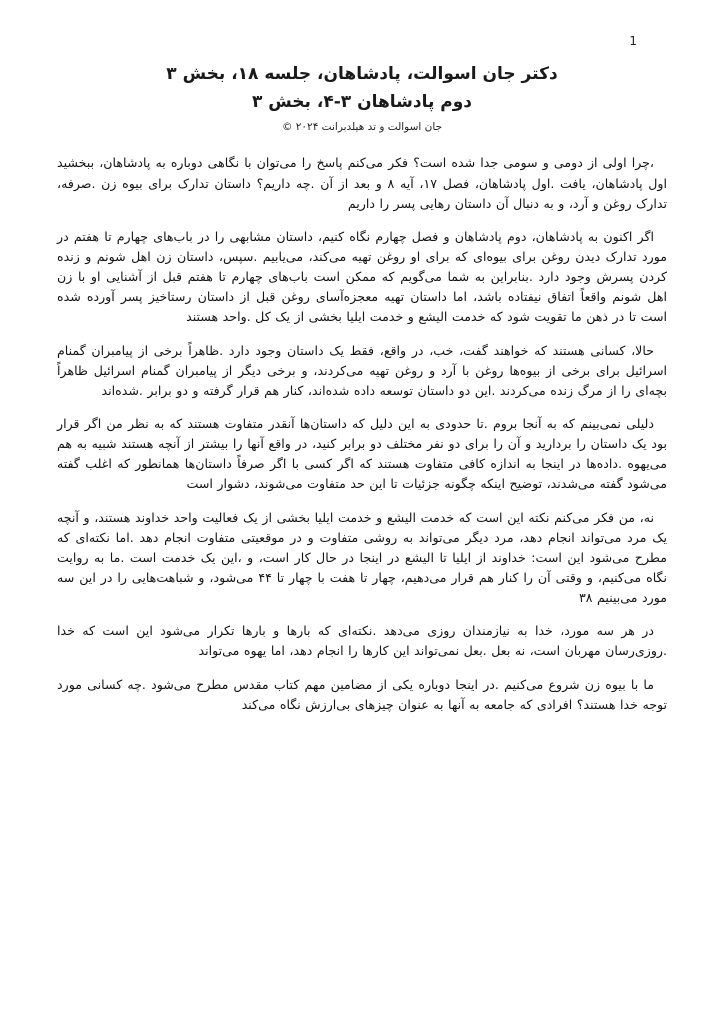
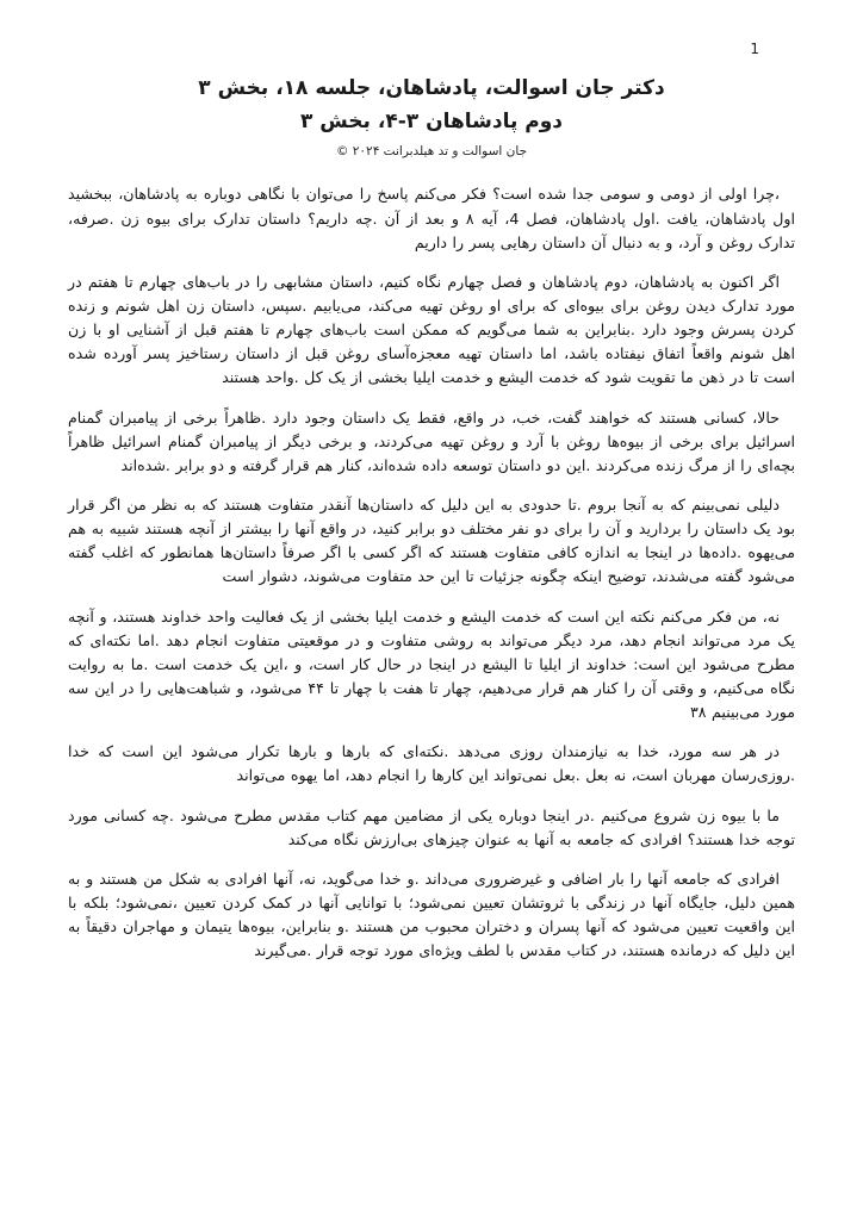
  1
  دکتر جان اسوالت، پادشاهان، جلسه ۱۸، بخش ۳
  دوم پادشاهان ۳-۴، بخش ۳
  جان اسوالت و تد هیلدبرانت ۲۰۲۴ ©
- ،چرا اولی از دومی و سومی جدا شده است؟ فکر می‌کنم پاسخ را می‌توان با نگاهی دوباره به پادشاهان، ببخشید اول پادشاهان، یافت .اول پادشاهان، فصل ۱۷، آیه ۸ و بعد از آن .چه داریم؟ داستان تدارک برای بیوه زن .صرفه، تدارک روغن و آرد، و به دنبال آن داستان رهایی پسر را داریم
+ ،چرا اولی از دومی و سومی جدا شده است؟ فکر می‌کنم پاسخ را می‌توان با نگاهی دوباره به پادشاهان، ببخشید اول پادشاهان، یافت .اول پادشاهان، فصل 4، آیه ۸ و بعد از آن .چه داریم؟ داستان تدارک برای بیوه زن .صرفه، تدارک روغن و آرد، و به دنبال آن داستان رهایی پسر را داریم
  اگر اکنون به پادشاهان، دوم پادشاهان و فصل چهارم نگاه کنیم، داستان مشابهی را در باب‌های چهارم تا هفتم در مورد تدارک دیدن روغن برای بیوه‌ای که برای او روغن تهیه می‌کند، می‌یابیم .سپس، داستان زن اهل شونم و زنده کردن پسرش وجود دارد .بنابراین به شما می‌گویم که ممکن است باب‌های چهارم تا هفتم قبل از آشنایی او با زن اهل شونم واقعاً اتفاق نیفتاده باشد، اما داستان تهیه معجزه‌آسای روغن قبل از داستان رستاخیز پسر آورده شده است تا در ذهن ما تقویت شود که خدمت الیشع و خدمت ایلیا بخشی از یک کل .واحد هستند
  حالا، کسانی هستند که خواهند گفت، خب، در واقع، فقط یک داستان وجود دارد .ظاهراً برخی از پیامبران گمنام اسرائیل برای برخی از بیوه‌ها روغن با آرد و روغن تهیه می‌کردند، و برخی دیگر از پیامبران گمنام اسرائیل ظاهراً بچه‌ای را از مرگ زنده می‌کردند .این دو داستان توسعه داده شده‌اند، کنار هم قرار گرفته و دو برابر .شده‌اند
  دلیلی نمی‌بینم که به آنجا بروم .تا حدودی به این دلیل که داستان‌ها آنقدر متفاوت هستند که به نظر من اگر قرار بود یک داستان را بردارید و آن را برای دو نفر مختلف دو برابر کنید، در واقع آنها را بیشتر از آنچه هستند شبیه به هم می‌یهوه .دادهها در اینجا به اندازه کافی متفاوت هستند که اگر کسی با اگر صرفاً داستان‌ها همانطور که اغلب گفته می‌شود گفته می‌شدند، توضیح اینکه چگونه جزئیات تا این حد متفاوت می‌شوند، دشوار است
  نه، من فکر می‌کنم نکته این است که خدمت الیشع و خدمت ایلیا بخشی از یک فعالیت واحد خداوند هستند، و آنچه یک مرد می‌تواند انجام دهد، مرد دیگر می‌تواند به روشی متفاوت و در موقعیتی متفاوت انجام دهد .اما نکته‌ای که مطرح می‌شود این است: خداوند از ایلیا تا الیشع در اینجا در حال کار است، و ،این یک خدمت است .ما به روایت نگاه می‌کنیم، و وقتی آن را کنار هم قرار می‌دهیم، چهار تا هفت با چهار تا ۴۴ می‌شود، و شباهت‌هایی را در این سه مورد می‌بینیم ۳۸
  در هر سه مورد، خدا به نیازمندان روزی می‌دهد .نکته‌ای که بارها و بارها تکرار می‌شود این است که خدا .روزی‌رسان مهربان است، نه بعل .بعل نمی‌تواند این کارها را انجام دهد، اما یهوه می‌تواند
  ما با بیوه زن شروع می‌کنیم .در اینجا دوباره یکی از مضامین مهم کتاب مقدس مطرح می‌شود .چه کسانی مورد توجه خدا هستند؟ افرادی که جامعه به آنها به عنوان چیزهای بی‌ارزش نگاه می‌کند
+ افرادی که جامعه آنها را بار اضافی و غیرضروری می‌داند .و خدا می‌گوید، نه، آنها افرادی به شکل من هستند و به همین دلیل، جایگاه آنها در زندگی با ثروتشان تعیین نمی‌شود؛ با توانایی آنها در کمک کردن تعیین ،نمی‌شود؛ بلکه با این واقعیت تعیین می‌شود که آنها پسران و دختران محبوب من هستند .و بنابراین، بیوه‌ها یتیمان و مهاجران دقیقاً به این دلیل که درمانده هستند، در کتاب مقدس با لطف ویژه‌ای مورد توجه قرار .می‌گیرند
